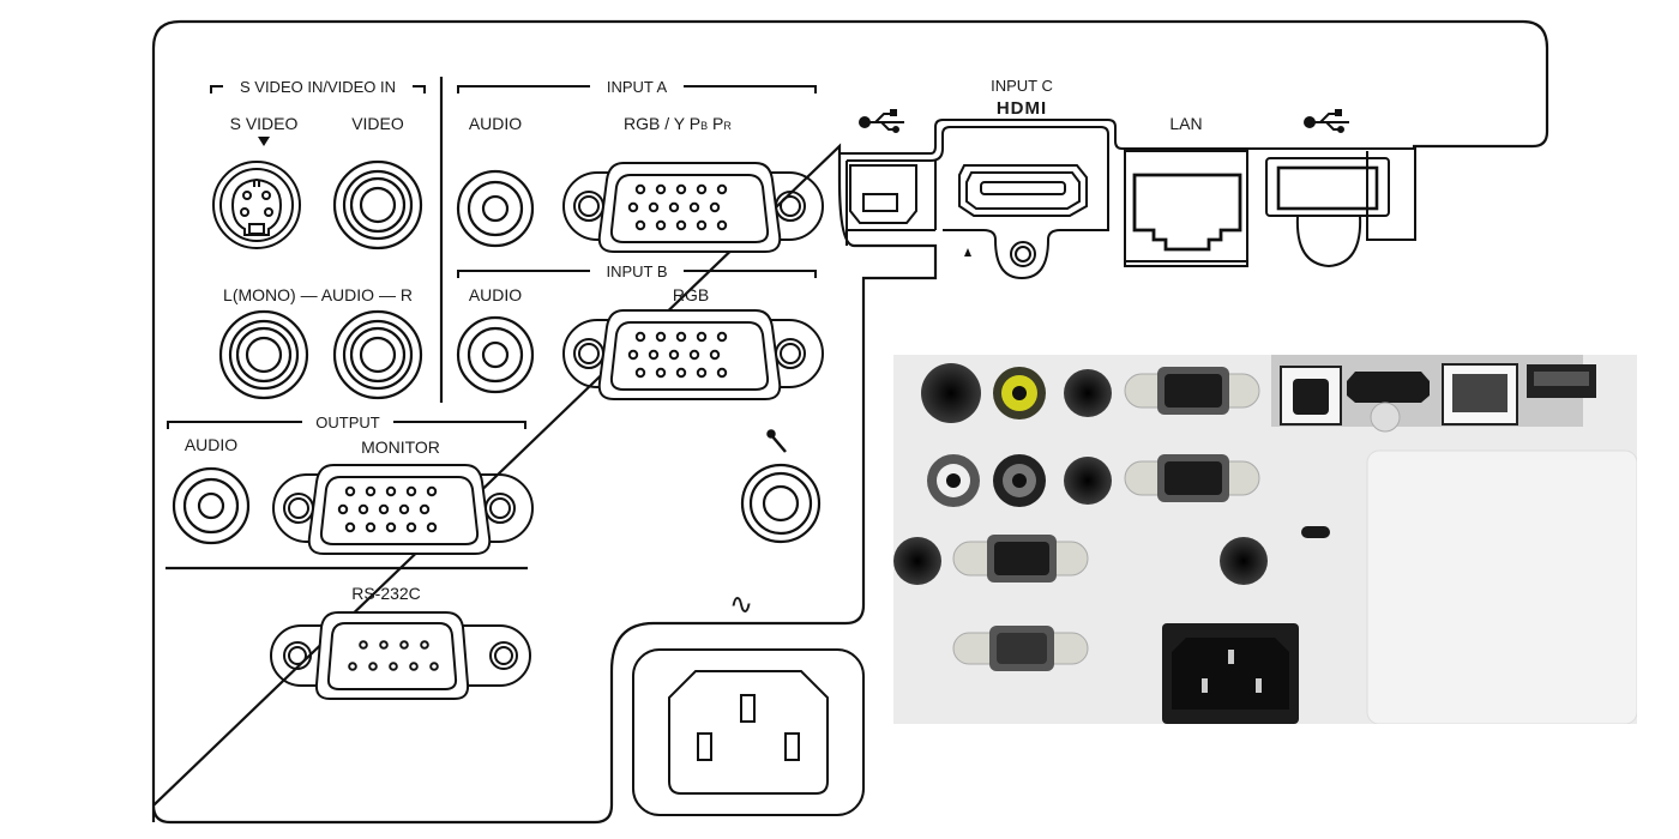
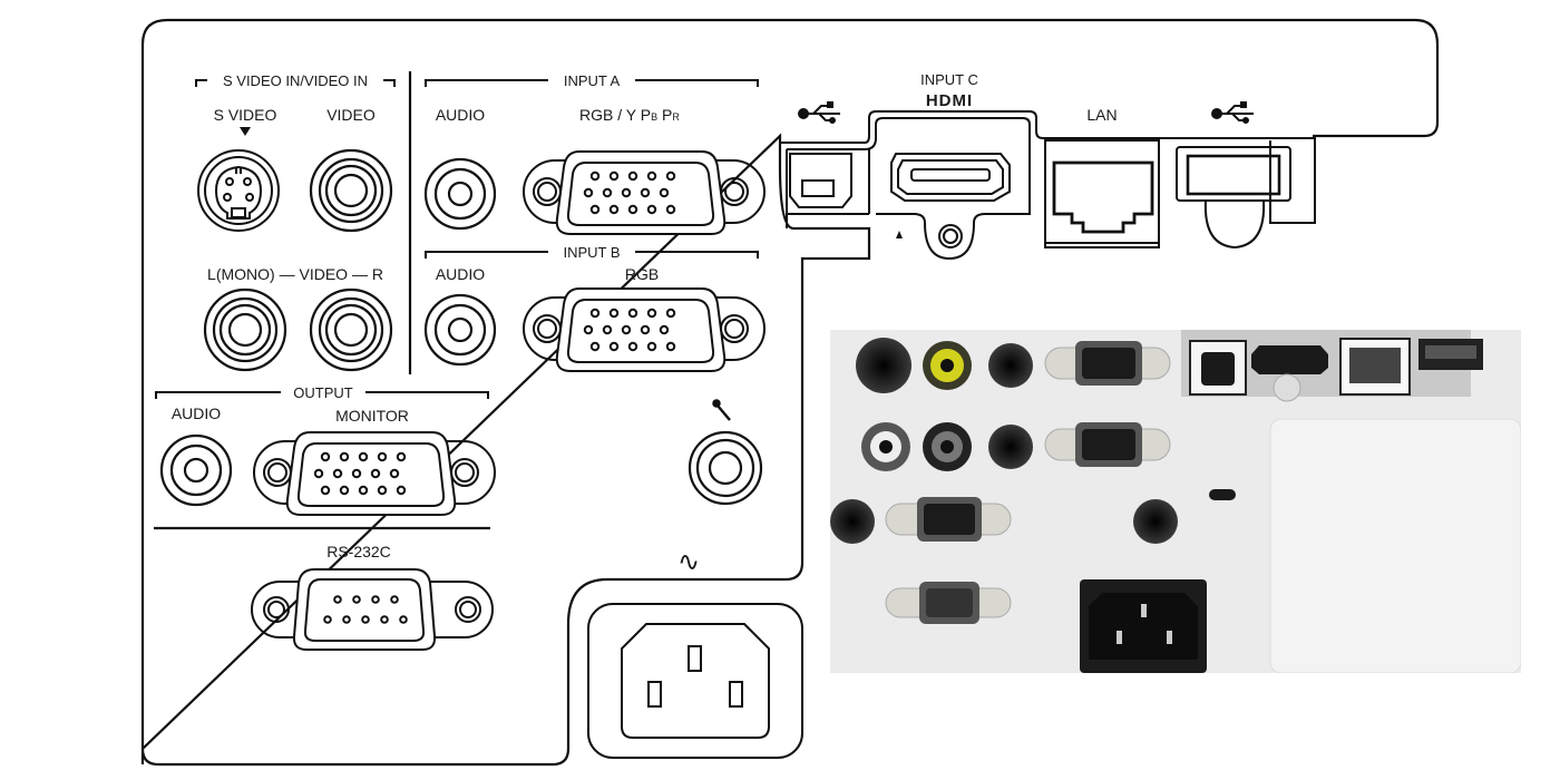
  S VIDEO IN/VIDEO IN
  INPUT A
  S VIDEO
  VIDEO
  AUDIO
  RGB / Y PB PR
  INPUT B
- L(MONO) — AUDIO — R
+ L(MONO) — VIDEO — R
  AUDIO
  RGB
  OUTPUT
  AUDIO
  MONITOR
  RS-232C
  ∿
  INPUT C
  HDMI
  LAN
